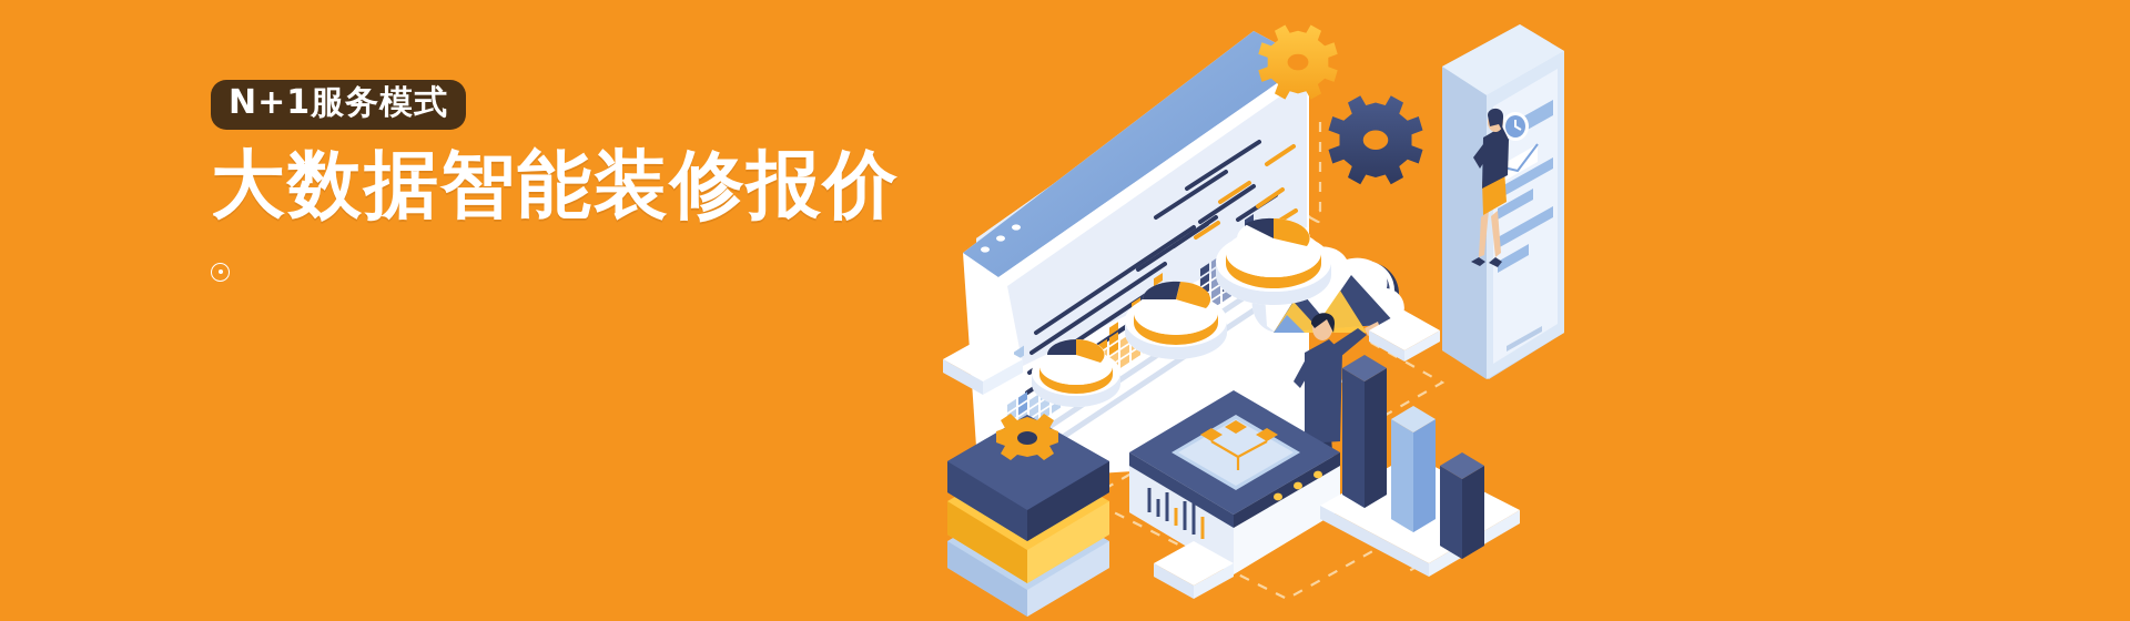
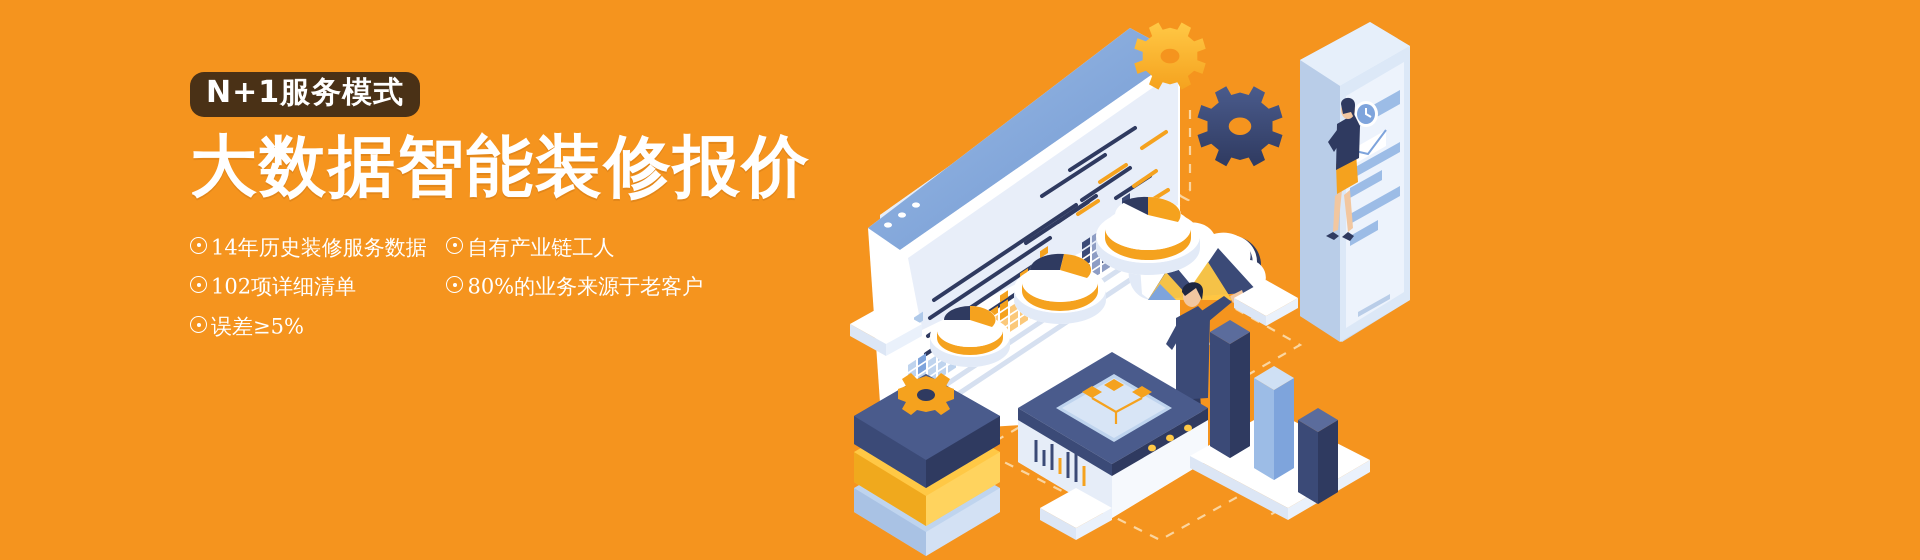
  N+1服务模式
  大数据智能装修报价
+ 14年历史装修服务数据
+ 102项详细清单
+ 误差≥5%
+ 自有产业链工人
+ 80%的业务来源于老客户
